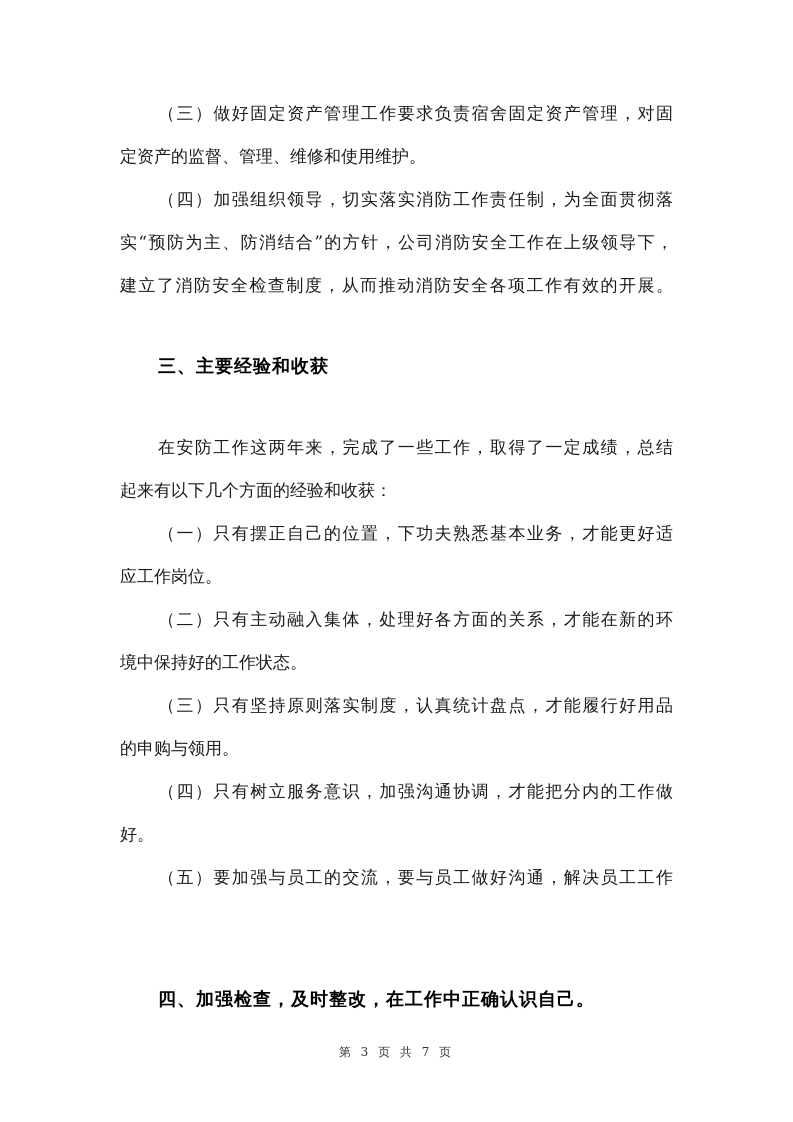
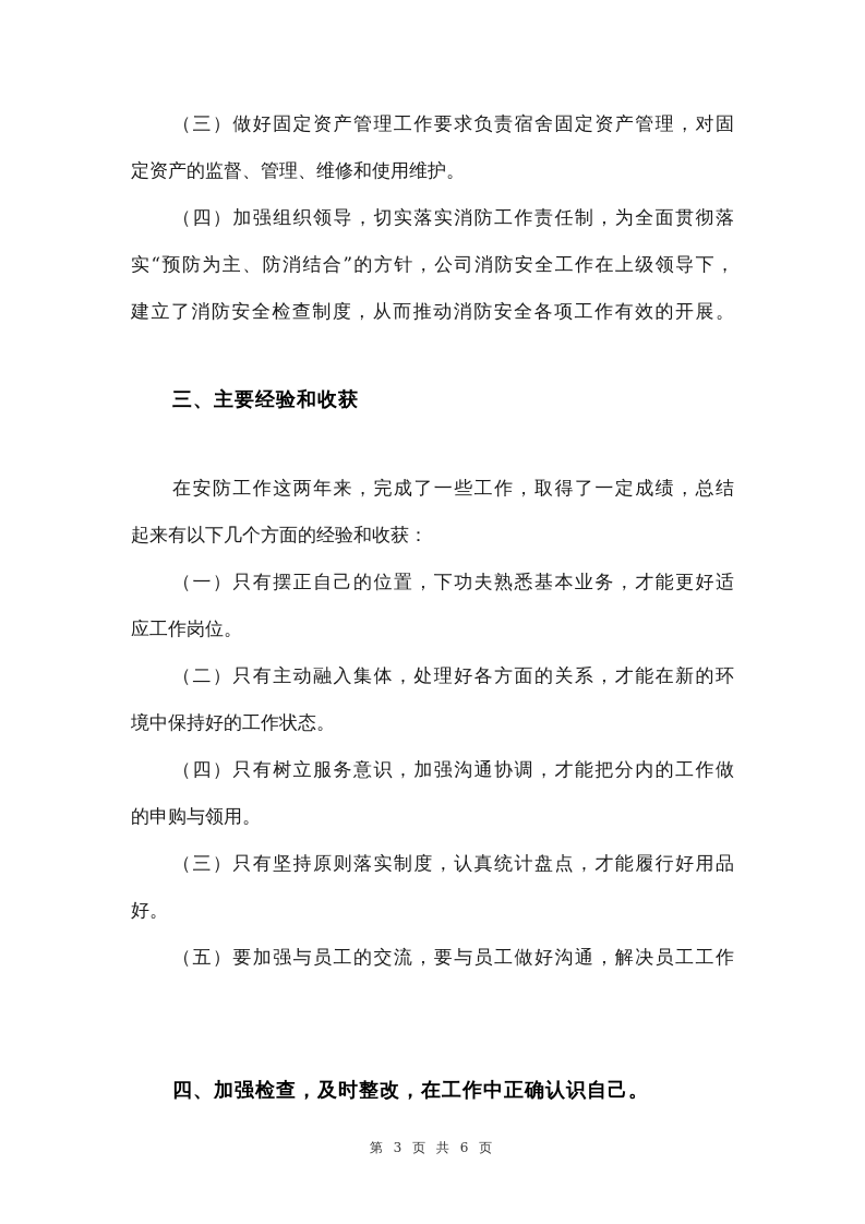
  （三）做好固定资产管理工作要求负责宿舍固定资产管理，对固
  定资产的监督、管理、维修和使用维护。
  （四）加强组织领导，切实落实消防工作责任制，为全面贯彻落
  实“预防为主、防消结合”的方针，公司消防安全工作在上级领导下，
  建立了消防安全检查制度，从而推动消防安全各项工作有效的开展。
  三、主要经验和收获
  在安防工作这两年来，完成了一些工作，取得了一定成绩，总结
  起来有以下几个方面的经验和收获：
  （一）只有摆正自己的位置，下功夫熟悉基本业务，才能更好适
  应工作岗位。
  （二）只有主动融入集体，处理好各方面的关系，才能在新的环
  境中保持好的工作状态。
- （三）只有坚持原则落实制度，认真统计盘点，才能履行好用品
+ （四）只有树立服务意识，加强沟通协调，才能把分内的工作做
  的申购与领用。
- （四）只有树立服务意识，加强沟通协调，才能把分内的工作做
+ （三）只有坚持原则落实制度，认真统计盘点，才能履行好用品
  好。
  （五）要加强与员工的交流，要与员工做好沟通，解决员工工作
  四、加强检查，及时整改，在工作中正确认识自己。
- 第 3 页 共 7 页
+ 第 3 页 共 6 页
